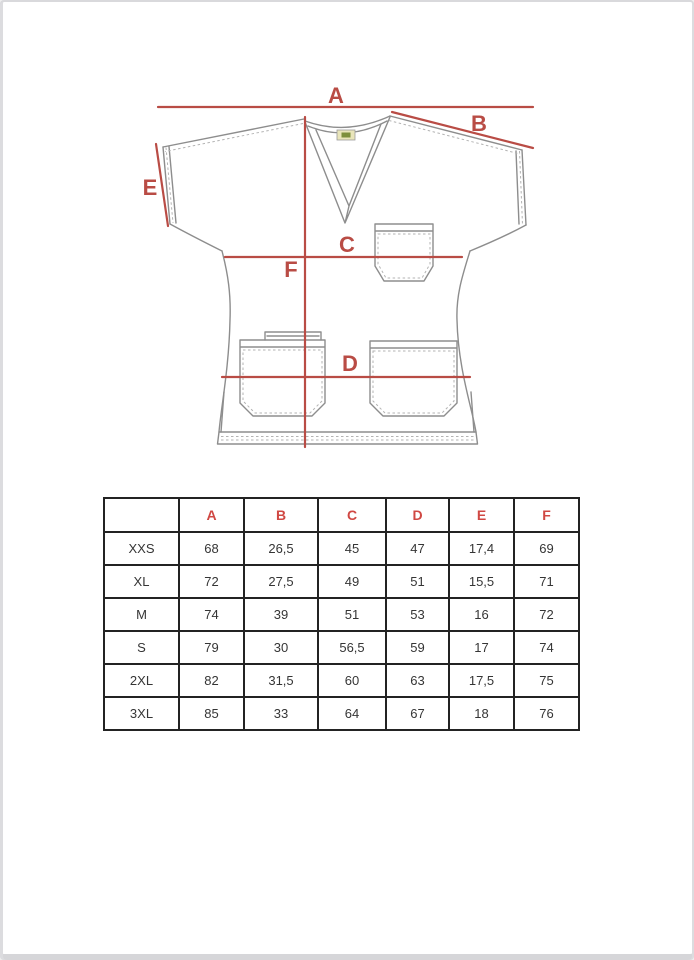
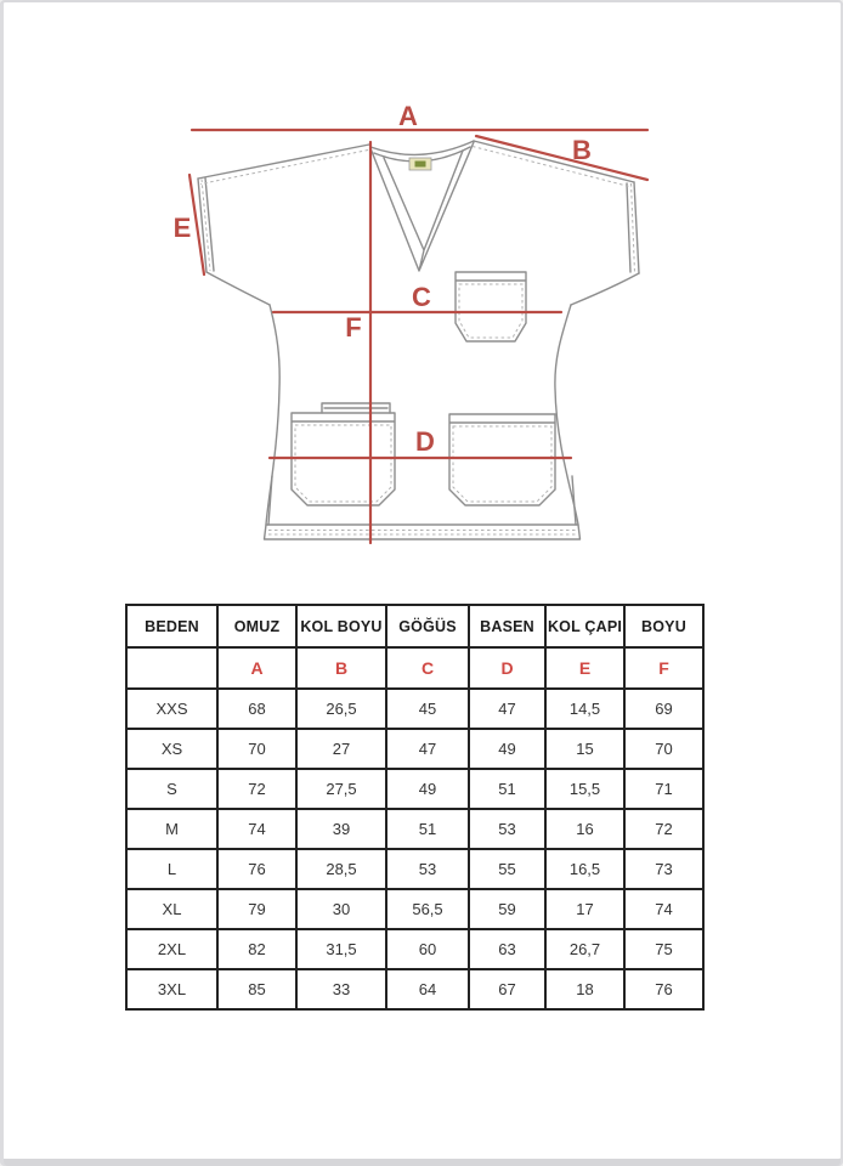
  A
  B
  E
  C
  F
  D
+ BEDEN	OMUZ	KOL BOYU	GÖĞÜS	BASEN	KOL ÇAPI	BOYU
  	A	B	C	D	E	F
- XXS	68	26,5	45	47	17,4	69
+ XXS	68	26,5	45	47	14,5	69
+ XS	70	27	47	49	15	70
- XL	72	27,5	49	51	15,5	71
+ S	72	27,5	49	51	15,5	71
  M	74	39	51	53	16	72
+ L	76	28,5	53	55	16,5	73
- S	79	30	56,5	59	17	74
+ XL	79	30	56,5	59	17	74
- 2XL	82	31,5	60	63	17,5	75
+ 2XL	82	31,5	60	63	26,7	75
  3XL	85	33	64	67	18	76
